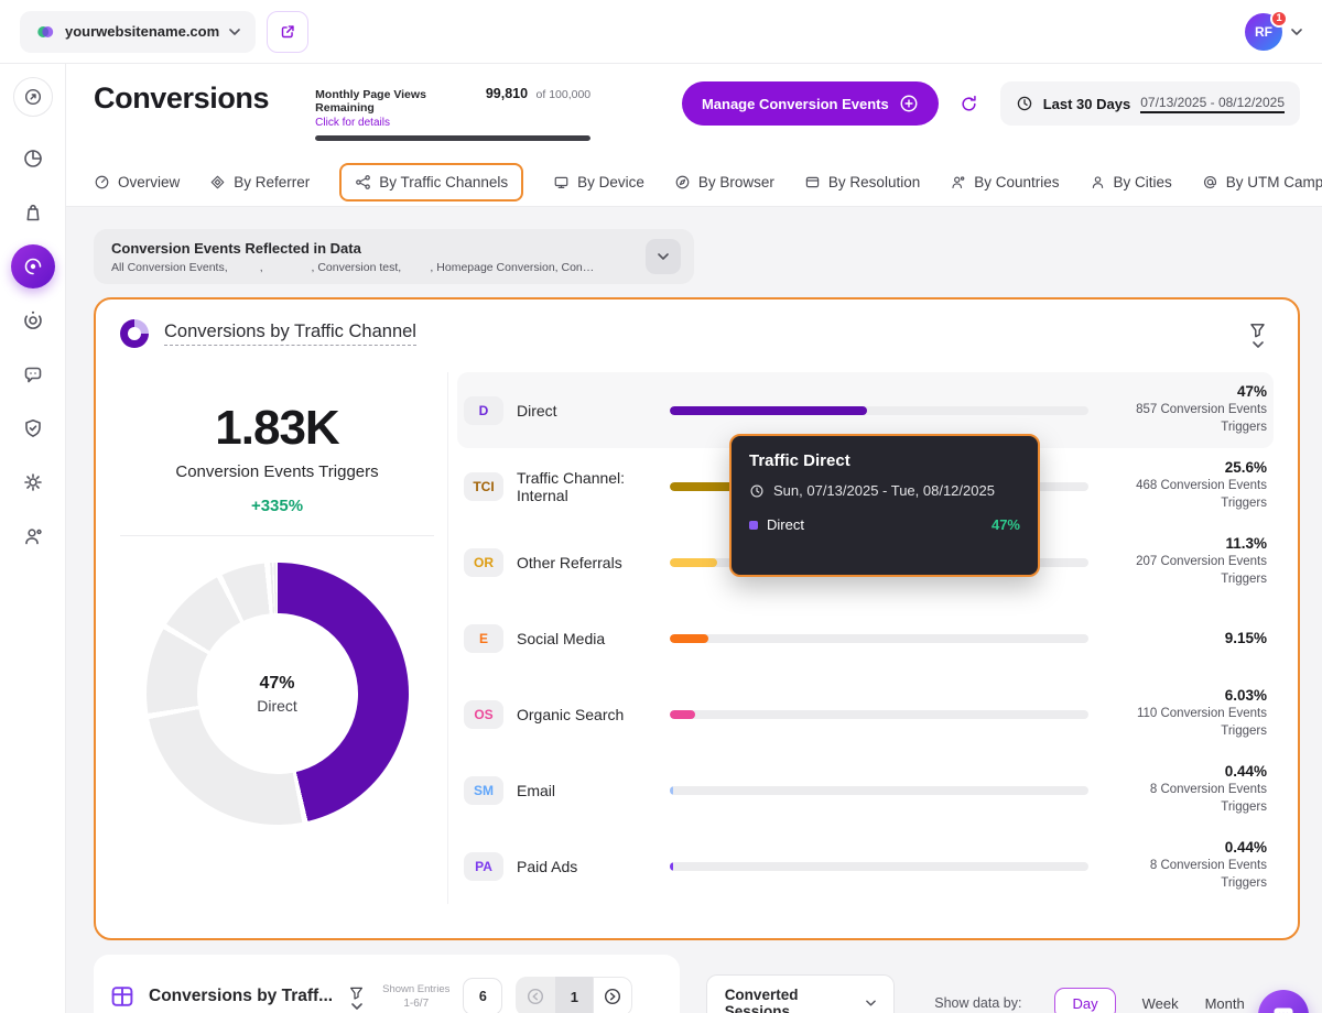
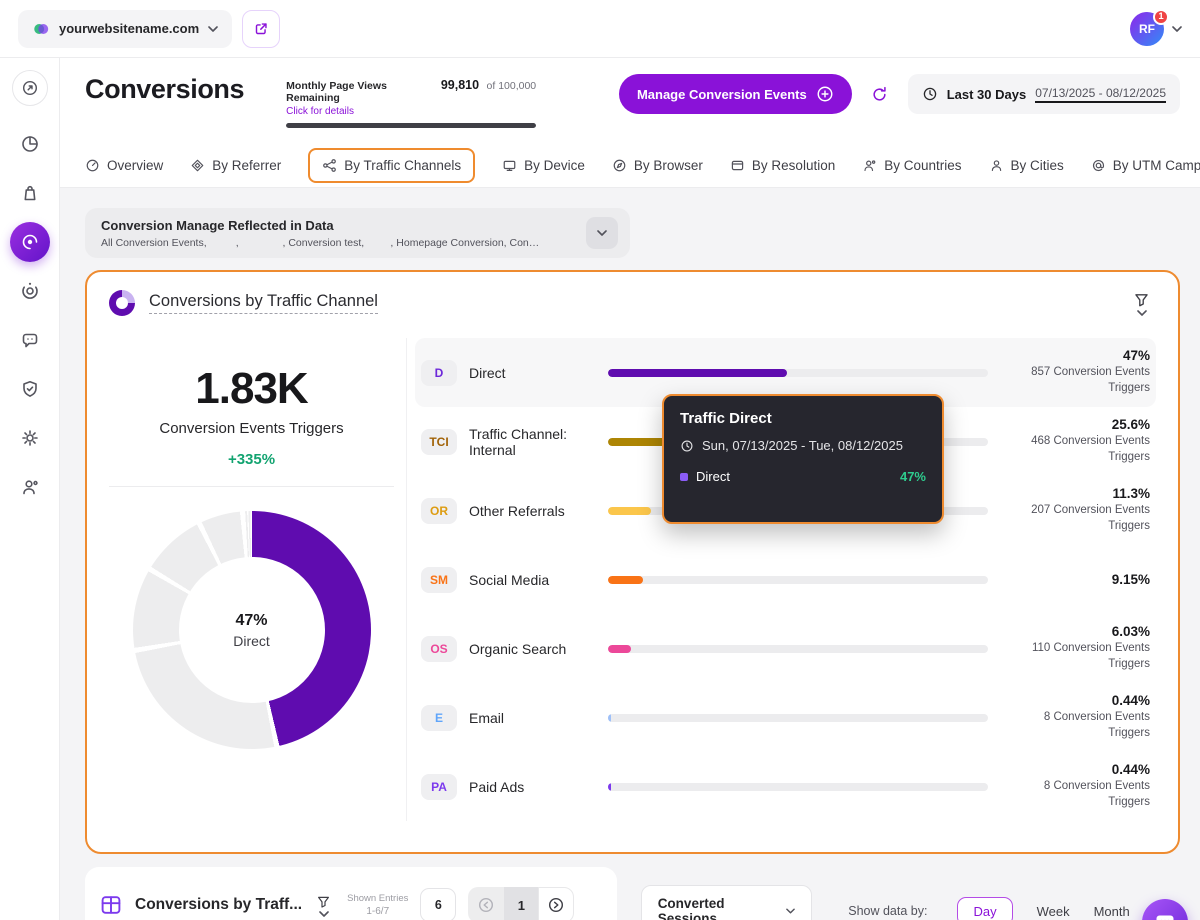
  yourwebsitename.com
  RF
  1
  Conversions
  Monthly Page Views Remaining
  99,810 of 100,000
  Click for details
  Manage Conversion Events
  Last 30 Days
  07/13/2025 - 08/12/2025
  Overview
  By Referrer
  By Traffic Channels
  By Device
  By Browser
  By Resolution
  By Countries
  By Cities
- Conversion Events Reflected in Data
+ Conversion Manage Reflected in Data
  All Conversion Events, , , Conversion test, , Homepage Conversion, Conv...
  Conversions by Traffic Channel
  1.83K
  Conversion Events Triggers
  +335%
  47%
  Direct
  D
  Direct
  47%
  857 Conversion Events Triggers
  TCI
  Traffic Channel: Internal
  25.6%
  468 Conversion Events Triggers
  OR
  Other Referrals
  11.3%
  207 Conversion Events Triggers
- E
+ SM
  Social Media
  9.15%
  OS
  Organic Search
  6.03%
  110 Conversion Events Triggers
- SM
+ E
  Email
  0.44%
  8 Conversion Events Triggers
  PA
  Paid Ads
  0.44%
  8 Conversion Events Triggers
  Traffic Direct
  Sun, 07/13/2025 - Tue, 08/12/2025
  Direct
  47%
  Conversions by Traff...
  Shown Entries
  1-6/7
  6
  1
  Converted Sessions
  Show data by:
  Day
  Week
  Month
